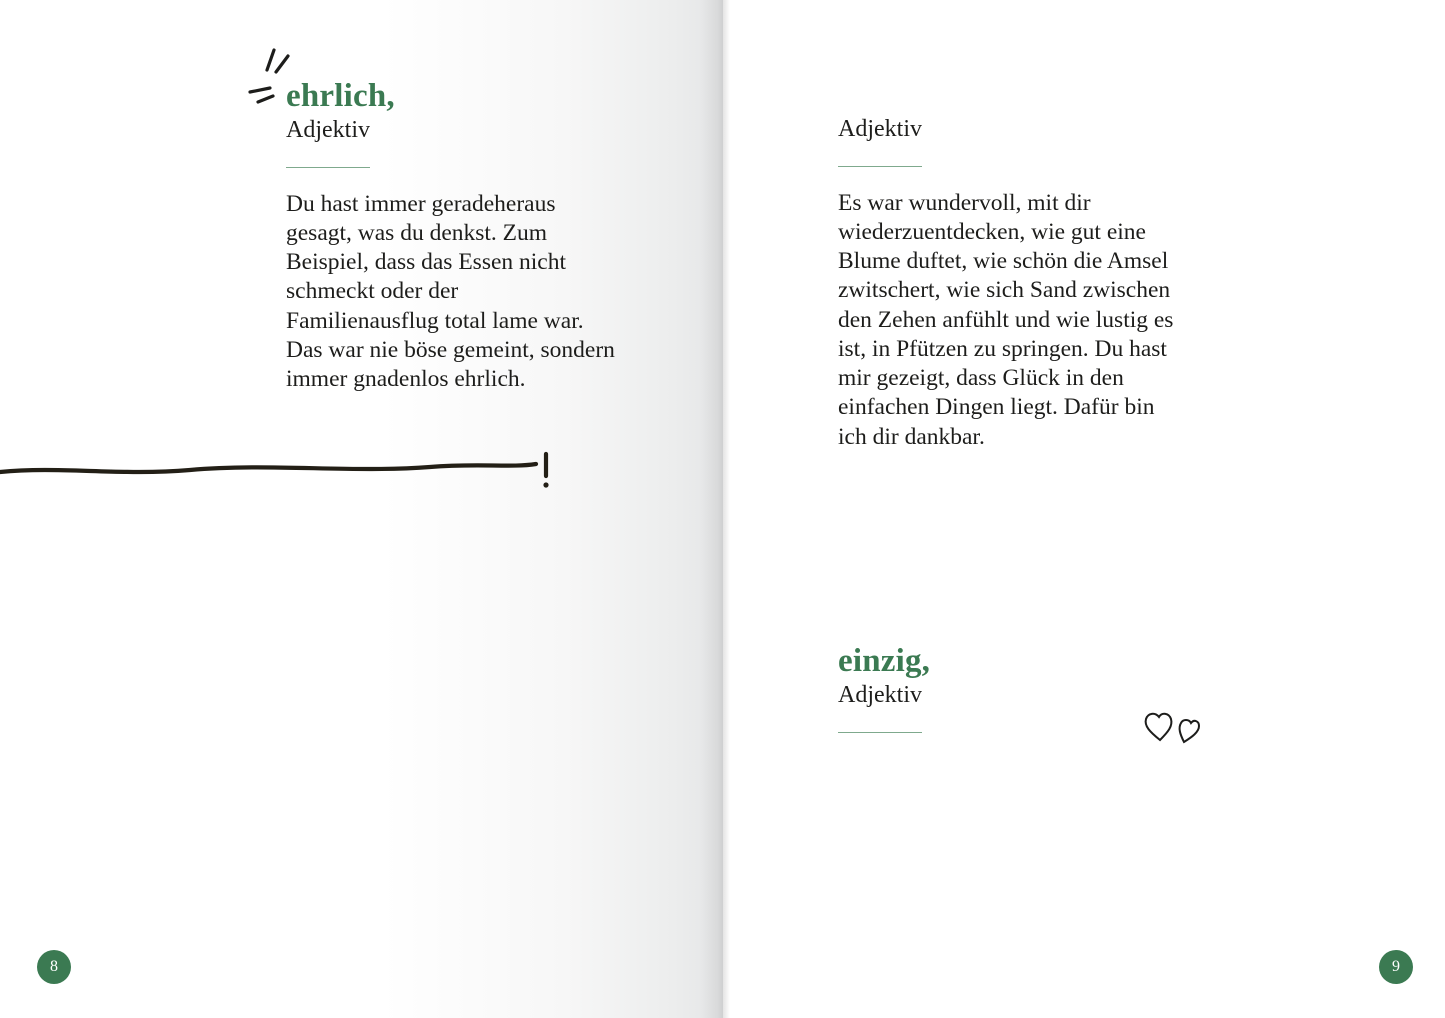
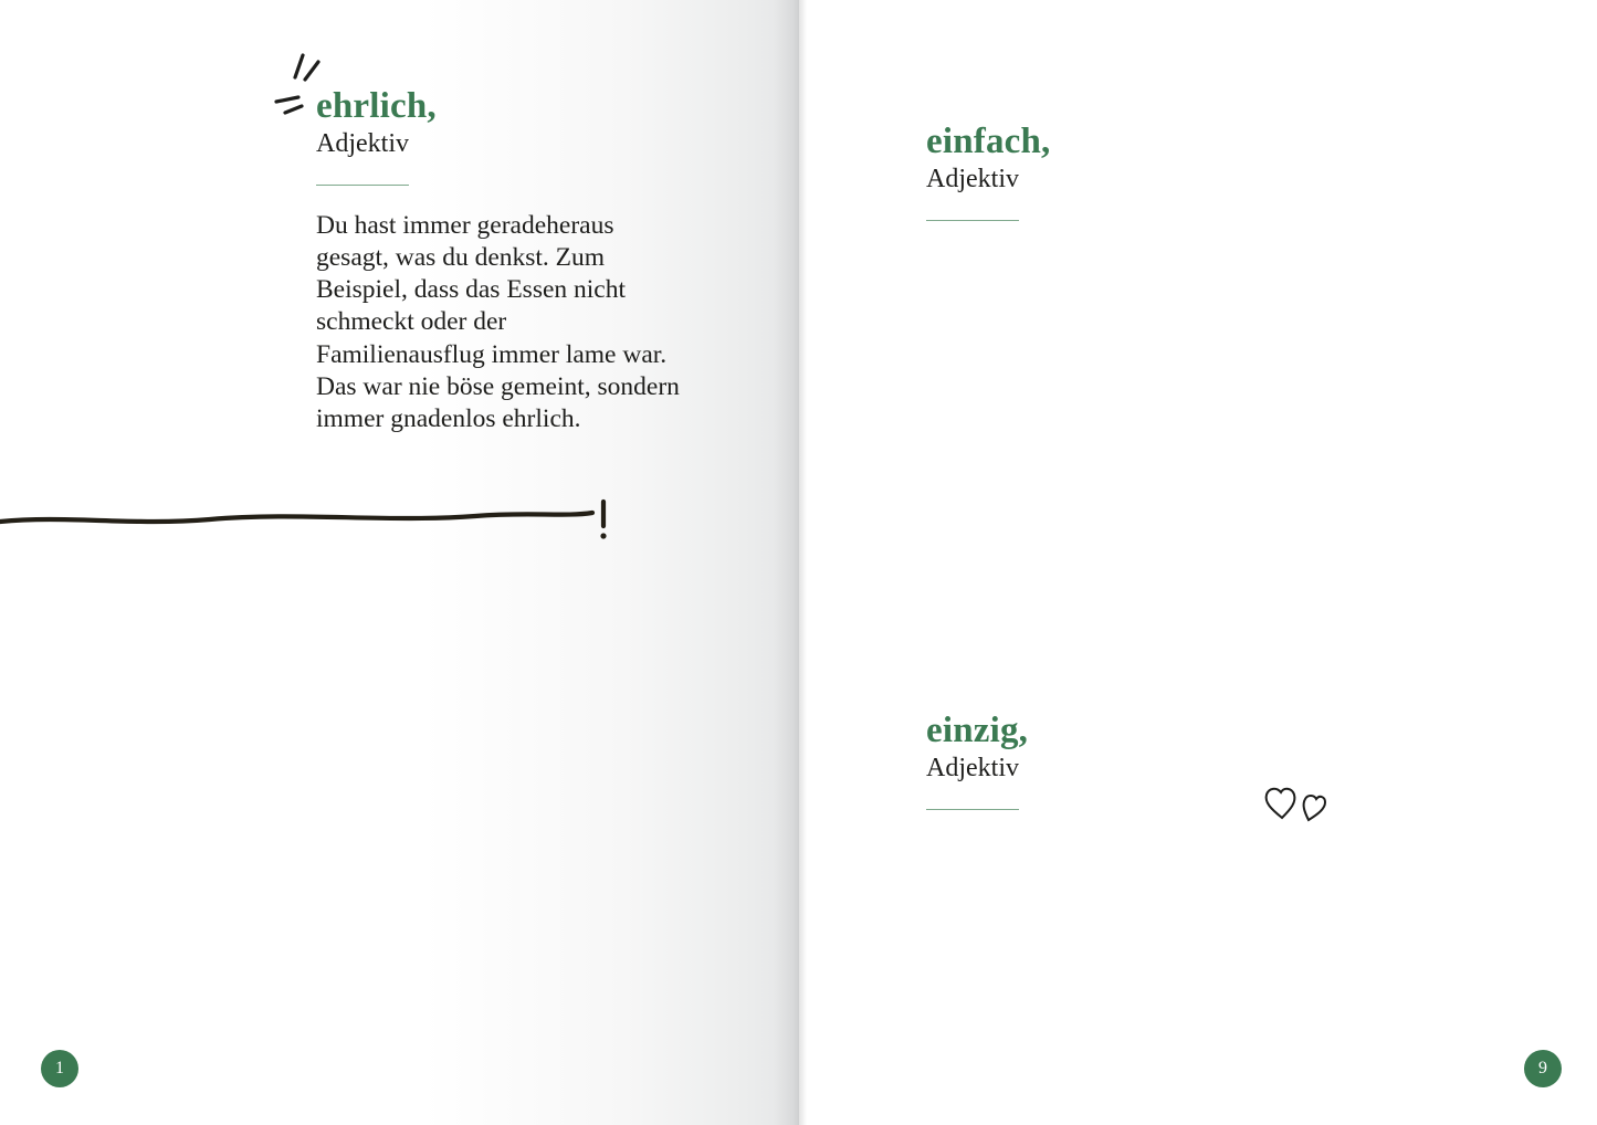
  ehrlich,
  Adjektiv
- Du hast immer geradeheraus gesagt, was du denkst. Zum Beispiel, dass das Essen nicht schmeckt oder der Familienausflug total lame war. Das war nie böse gemeint, sondern immer gnadenlos ehrlich.
+ Du hast immer geradeheraus gesagt, was du denkst. Zum Beispiel, dass das Essen nicht schmeckt oder der Familienausflug immer lame war. Das war nie böse gemeint, sondern immer gnadenlos ehrlich.
- 8
+ 1
+ einfach,
  Adjektiv
- Es war wundervoll, mit dir wiederzuentdecken, wie gut eine Blume duftet, wie schön die Amsel zwitschert, wie sich Sand zwischen den Zehen anfühlt und wie lustig es ist, in Pfützen zu springen. Du hast mir gezeigt, dass Glück in den einfachen Dingen liegt. Dafür bin ich dir dankbar.
  einzig,
  Adjektiv
  9
